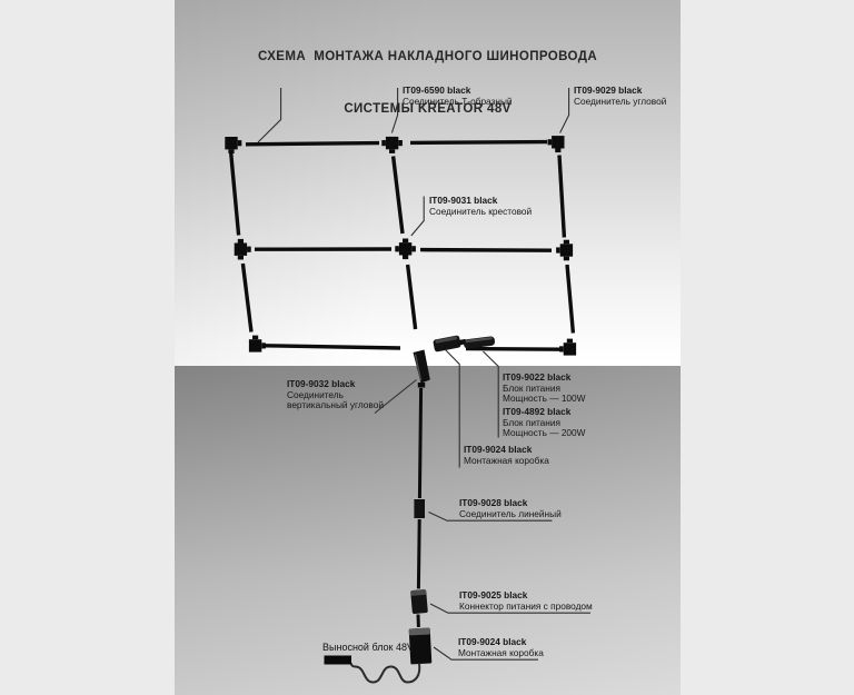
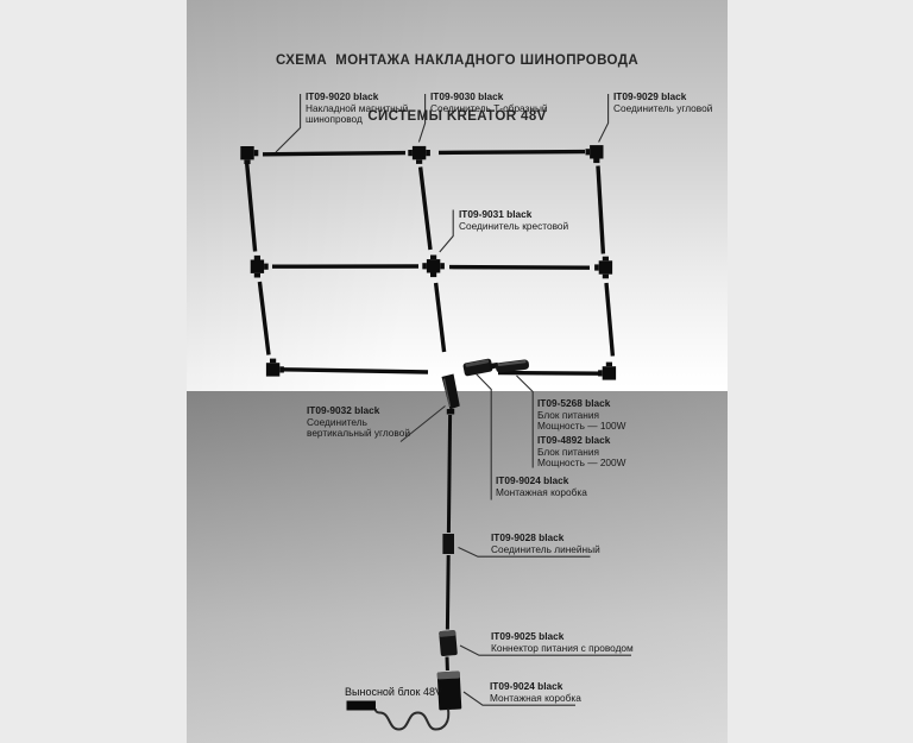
  СХЕМА МОНТАЖА НАКЛАДНОГО ШИНОПРОВОДА
  СИСТЕМЫ KREATOR 48V
+ IT09-9020 black
+ Накладной магнитный
+ шинопровод
- IT09-6590 black
+ IT09-9030 black
  Соединитель Т-образный
  IT09-9029 black
  Соединитель угловой
  IT09-9031 black
  Соединитель крестовой
  IT09-9032 black
  Соединитель
  вертикальный угловой
- IT09-9022 black
+ IT09-5268 black
  Блок питания
  Мощность — 100W
  IT09-4892 black
  Блок питания
  Мощность — 200W
  IT09-9024 black
  Монтажная коробка
  IT09-9028 black
  Соединитель линейный
  IT09-9025 black
  Коннектор питания с проводом
  IT09-9024 black
  Монтажная коробка
  Выносной блок 48V
